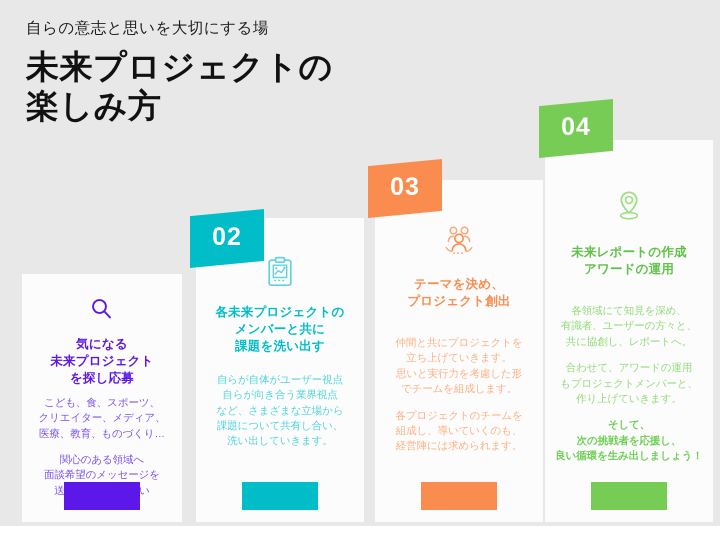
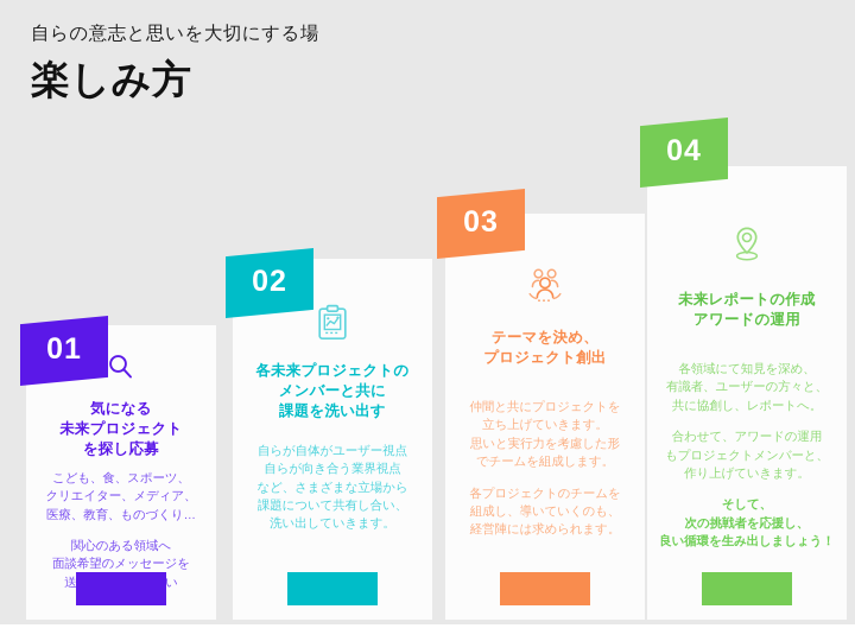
  自らの意志と思いを大切にする場
- 未来プロジェクトの
  楽しみ方
  気になる
  未来プロジェクト
  を探し応募
  こども、食、スポーツ、
  クリエイター、メディア、
  医療、教育、ものづくり…
  関心のある領域へ
  面談希望のメッセージを
+ 01
  各未来プロジェクトの
  メンバーと共に
  課題を洗い出す
  自らが自体がユーザー視点
  自らが向き合う業界視点
  など、さまざまな立場から
  課題について共有し合い、
  洗い出していきます。
  02
  テーマを決め、
  プロジェクト創出
  仲間と共にプロジェクトを
  立ち上げていきます。
  思いと実行力を考慮した形
  でチームを組成します。
  各プロジェクトのチームを
  組成し、導いていくのも、
  経営陣には求められます。
  03
  未来レポートの作成
  アワードの運用
  各領域にて知見を深め、
  有識者、ユーザーの方々と、
  共に協創し、レポートへ。
  合わせて、アワードの運用
  もプロジェクトメンバーと、
  作り上げていきます。
  そして、
  次の挑戦者を応援し、
  良い循環を生み出しましょう！
  04
